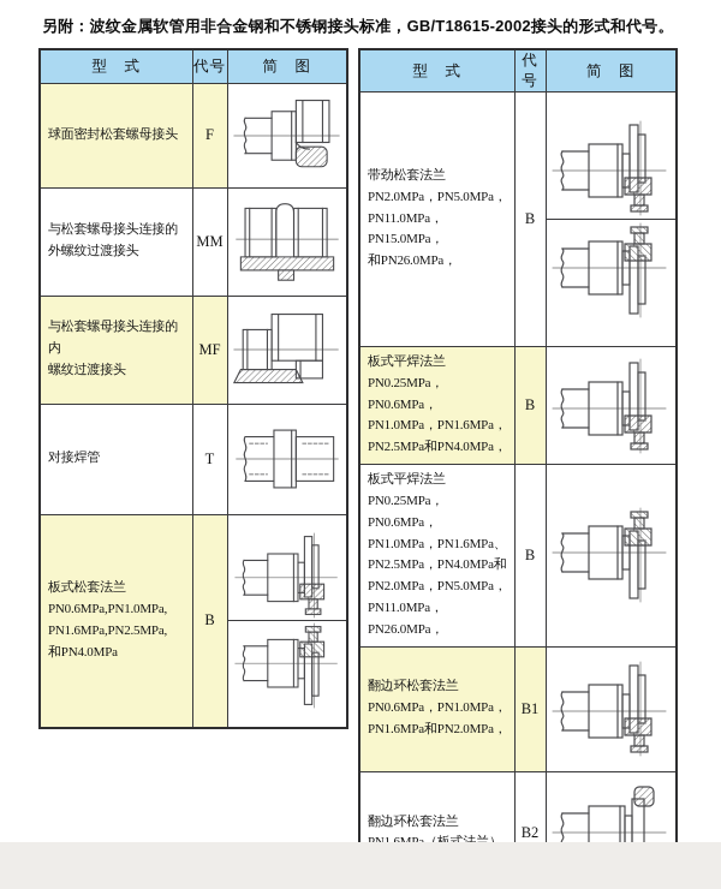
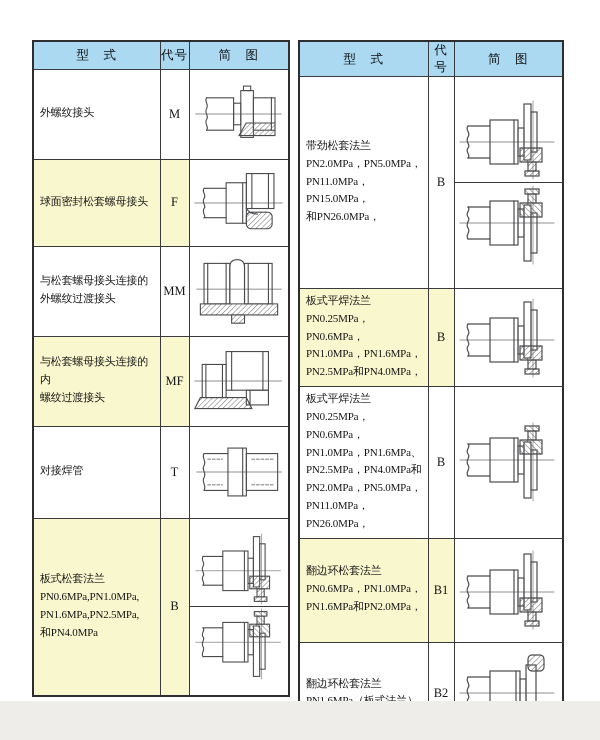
- 另附：波纹金属软管用非合金钢和不锈钢接头标准，GB/T18615-2002接头的形式和代号。
  型 式	代号	简 图
+ 外螺纹接头	M
  球面密封松套螺母接头	F
  与松套螺母接头连接的 外螺纹过渡接头	MM
  与松套螺母接头连接的内 螺纹过渡接头	MF
  对接焊管	T
  板式松套法兰 PN0.6MPa,PN1.0MPa, PN1.6MPa,PN2.5MPa, 和PN4.0MPa	B
  型 式	代号	简 图
  带劲松套法兰 PN2.0MPa，PN5.0MPa， PN11.0MPa，PN15.0MPa， 和PN26.0MPa，	B
  板式平焊法兰 PN0.25MPa，PN0.6MPa， PN1.0MPa，PN1.6MPa， PN2.5MPa和PN4.0MPa，	B
  板式平焊法兰 PN0.25MPa，PN0.6MPa， PN1.0MPa，PN1.6MPa、 PN2.5MPa，PN4.0MPa和 PN2.0MPa，PN5.0MPa， PN11.0MPa，PN26.0MPa，	B
  翻边环松套法兰 PN0.6MPa，PN1.0MPa， PN1.6MPa和PN2.0MPa，	B1
